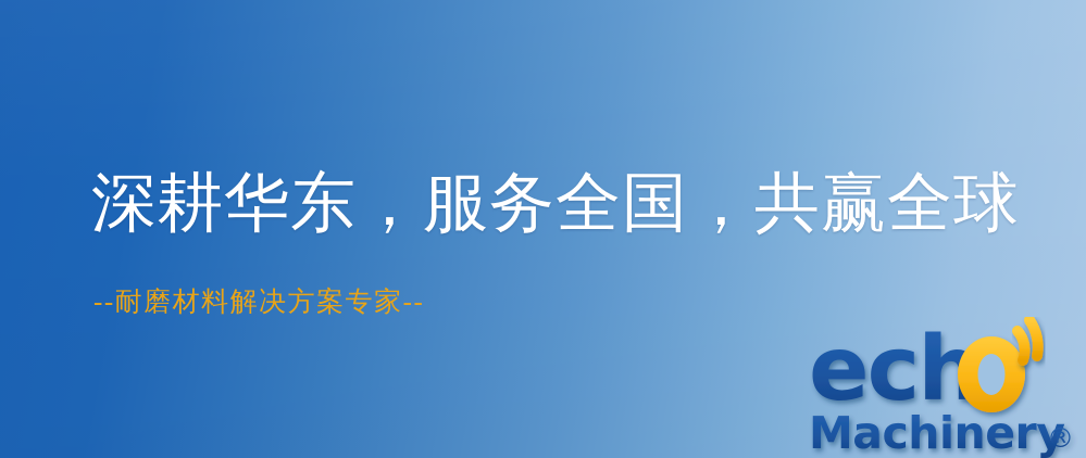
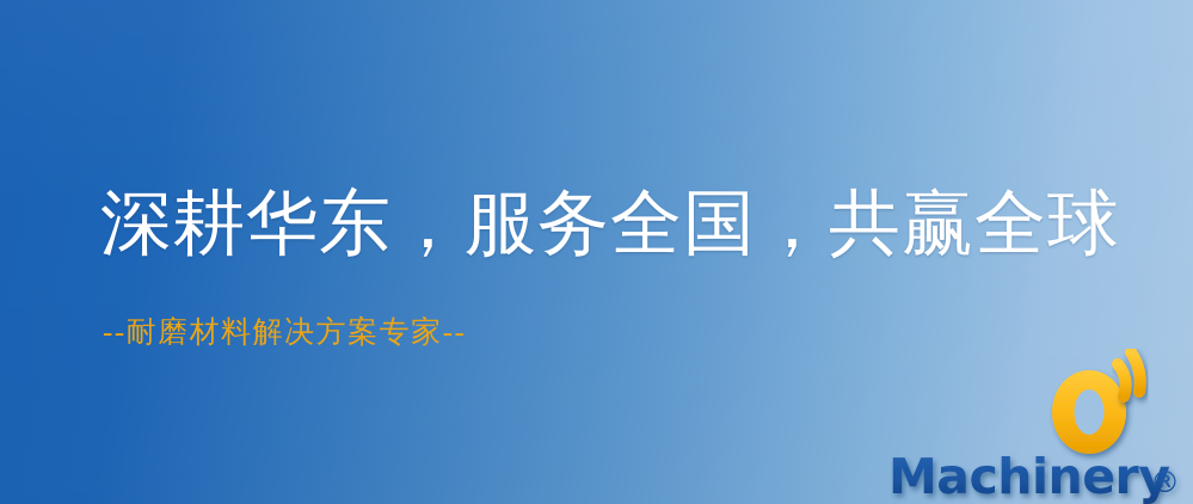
  深耕华东，服务全国，共赢全球
  --耐磨材料解决方案专家--
- ech
  Machinery
  ®
